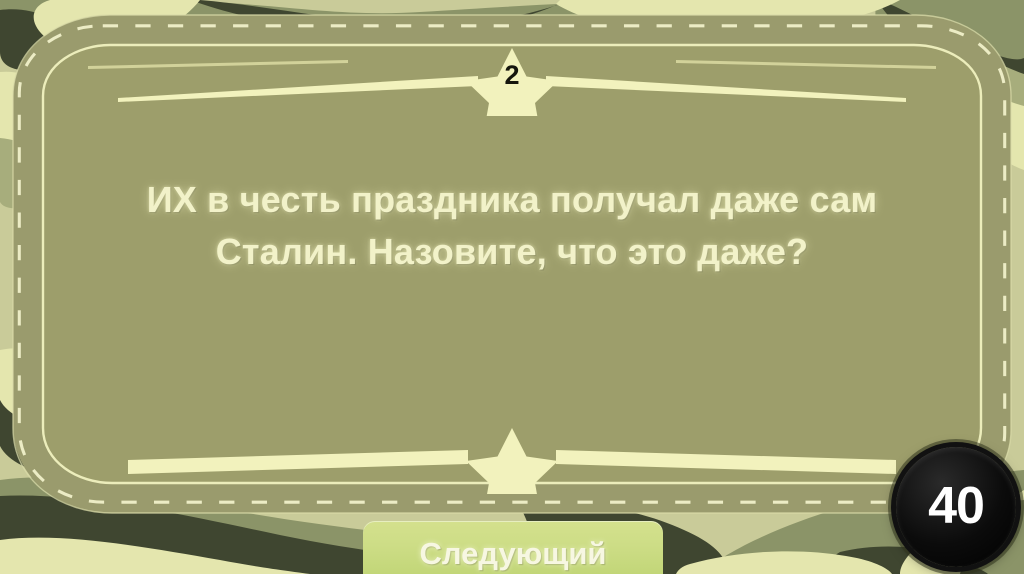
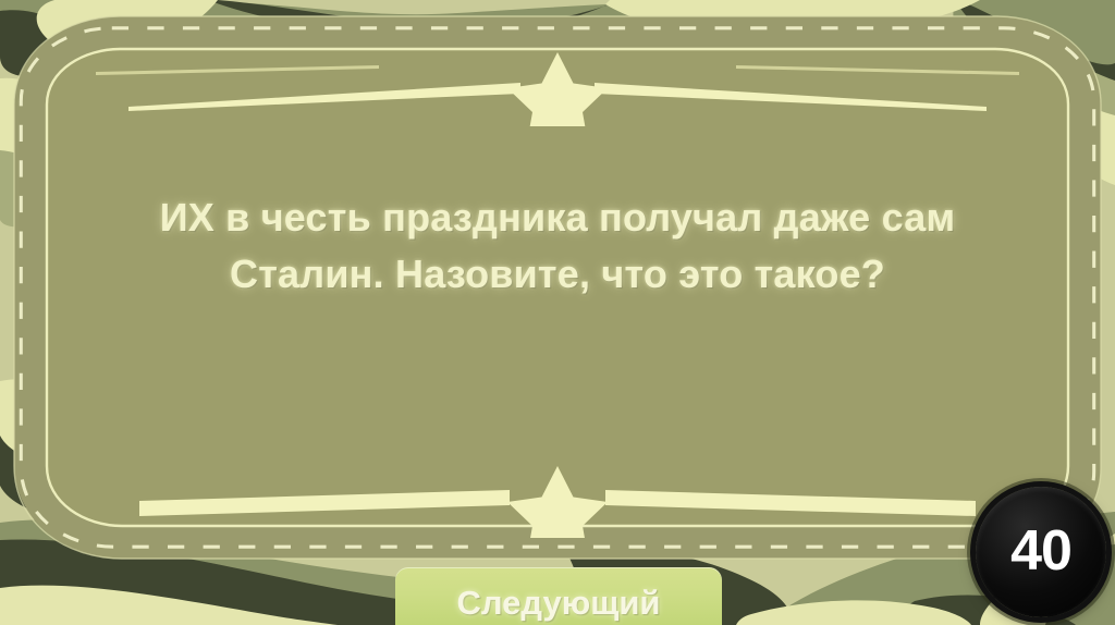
- 2
- ИХ в честь праздника получал даже сам Сталин. Назовите, что это даже?
+ ИХ в честь праздника получал даже сам Сталин. Назовите, что это такое?
  Следующий
  40
